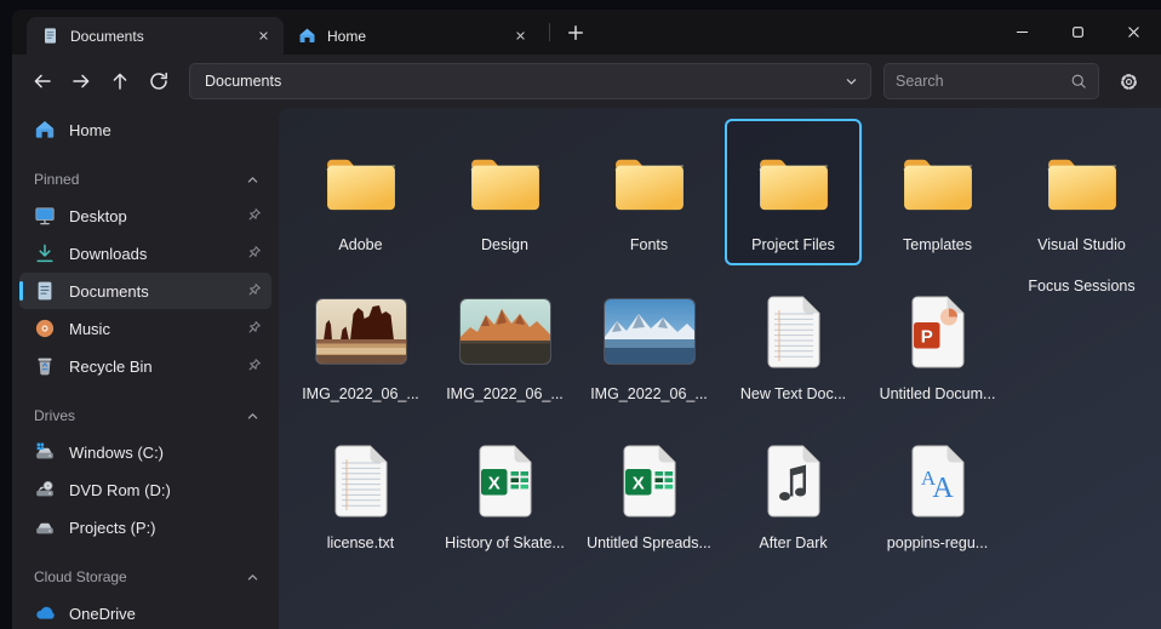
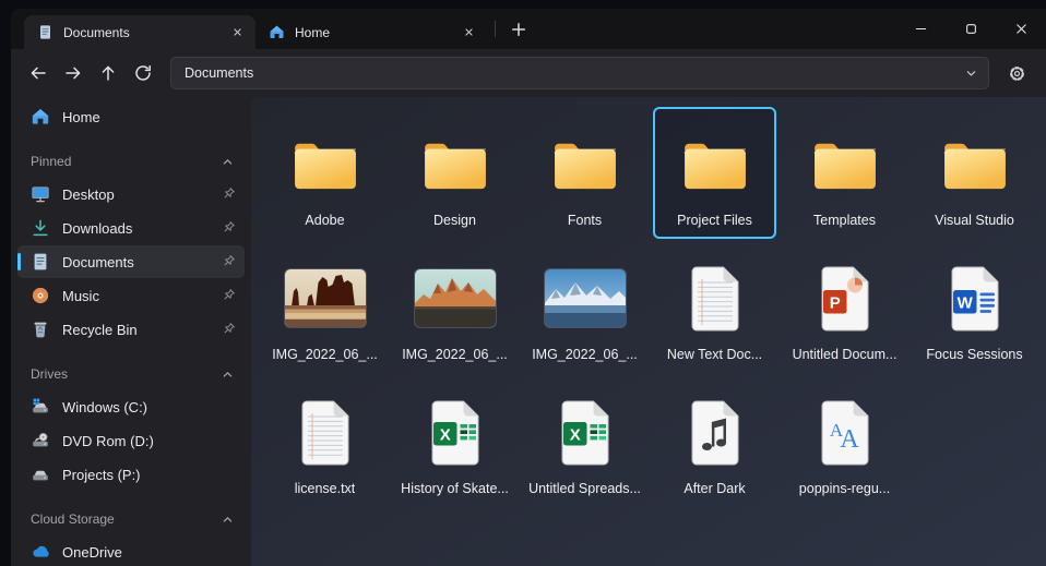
  Documents
  Home
  Documents
- Search
  Home
  Pinned
  Desktop
  Downloads
  Documents
  Music
  Recycle Bin
  Drives
  Windows (C:)
  DVD Rom (D:)
  Projects (P:)
  Cloud Storage
  OneDrive
  Adobe
  Design
  Fonts
  Project Files
  Templates
  Visual Studio
  IMG_2022_06_...
  IMG_2022_06_...
  IMG_2022_06_...
  New Text Doc...
  P
  Untitled Docum...
+ W
  Focus Sessions
  license.txt
  X
  History of Skate...
  X
  Untitled Spreads...
  After Dark
  A
  A
  poppins-regu...
